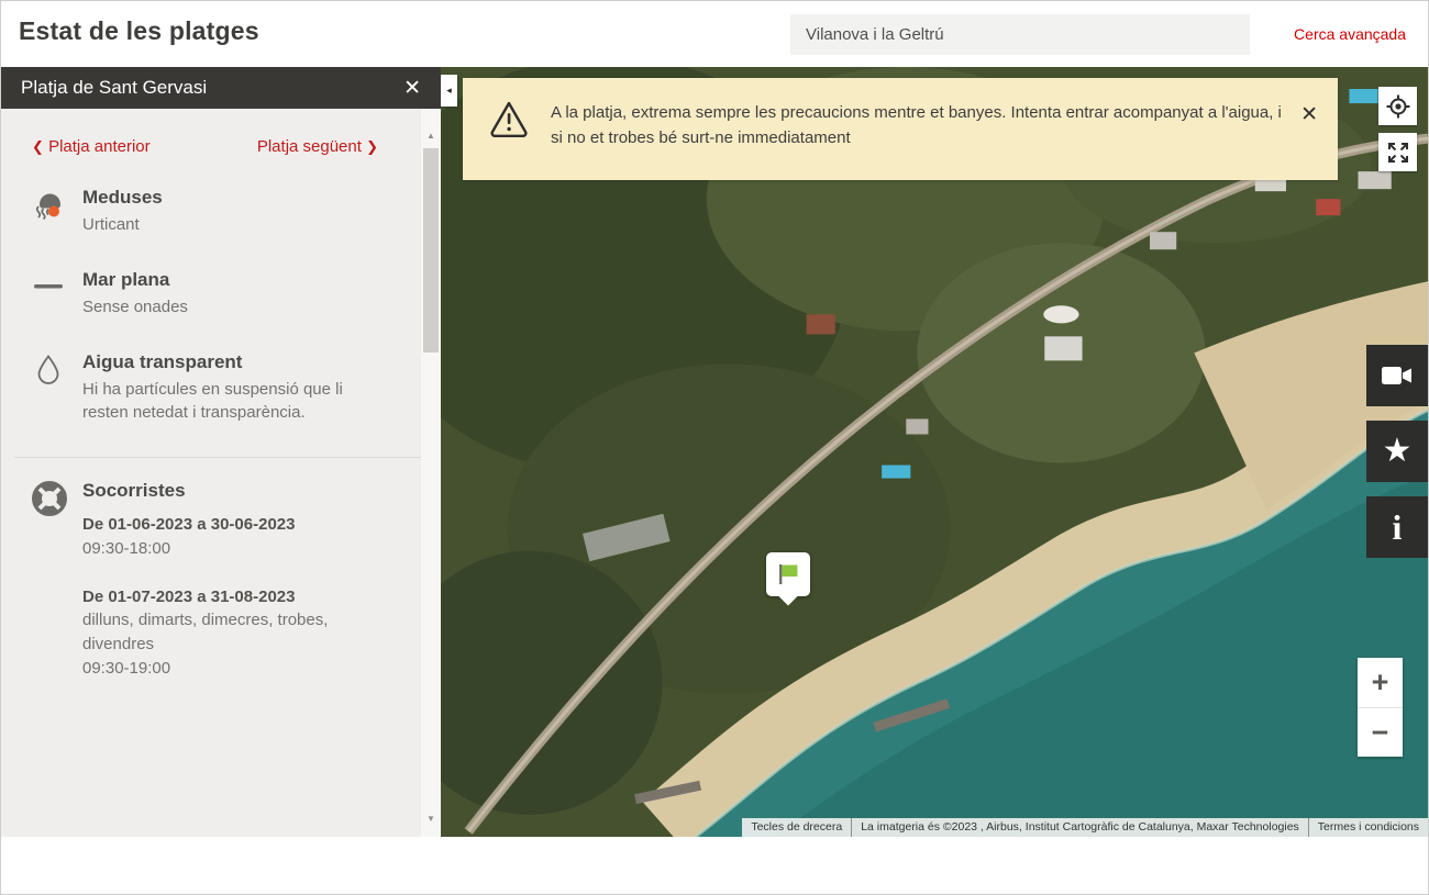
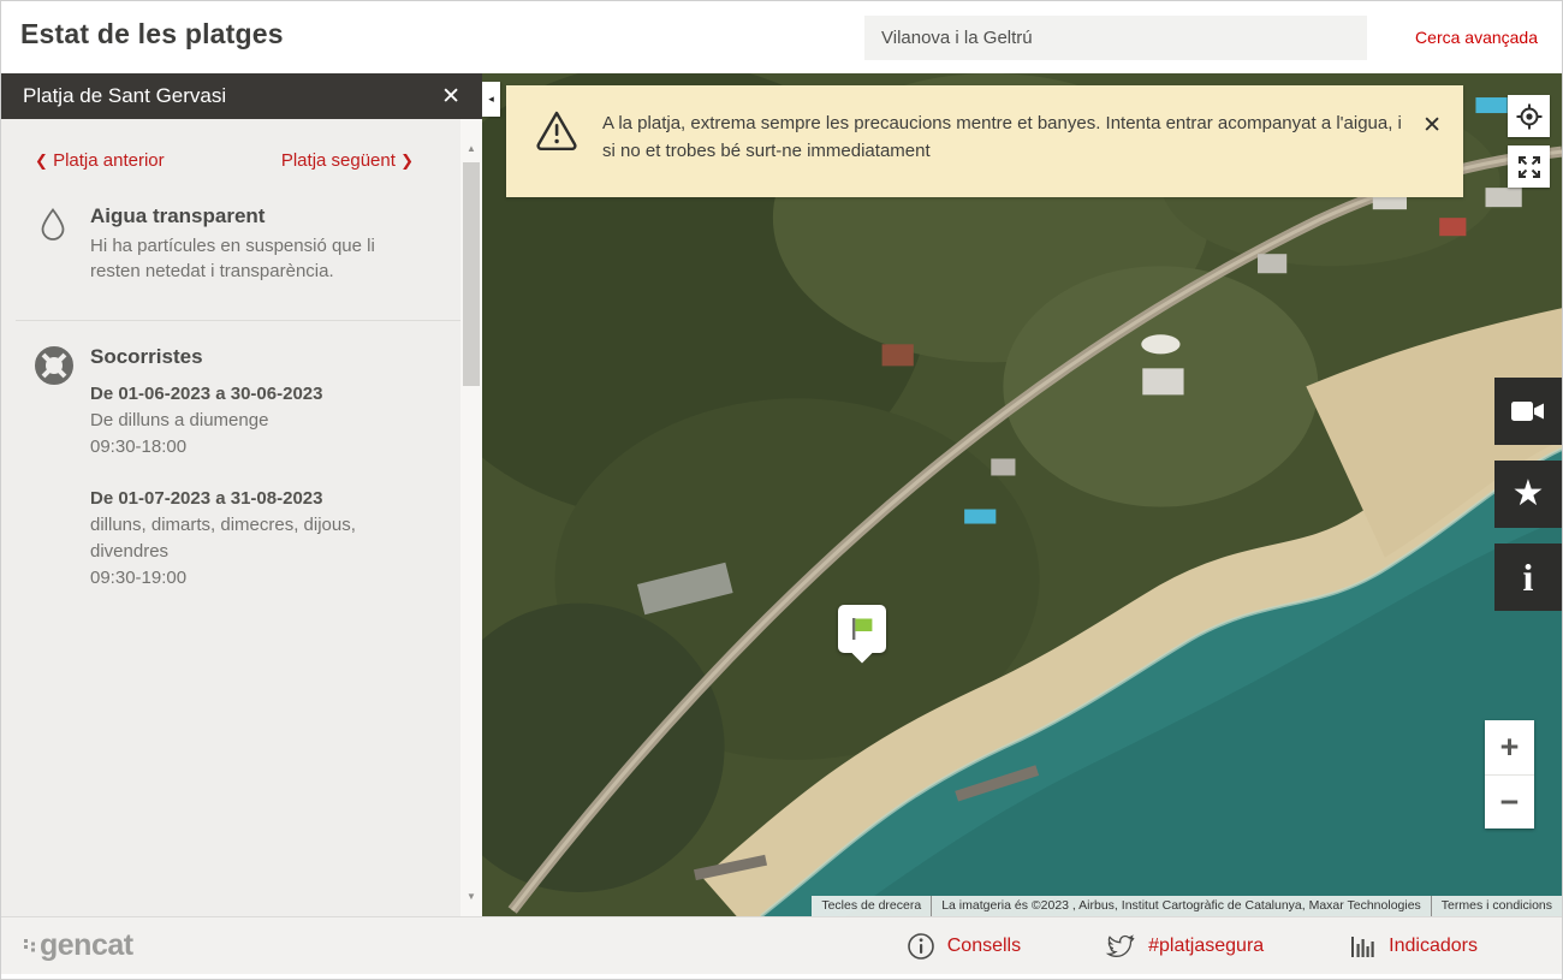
  Estat de les platges
  Vilanova i la Geltrú
  Cerca avançada
  Platja de Sant Gervasi
  ✕
  ❮ Platja anterior
  Platja següent ❯
- Meduses
- Urticant
- Mar plana
- Sense onades
  Aigua transparent
  Hi ha partícules en suspensió que li resten netedat i transparència.
  Socorristes
  De 01-06-2023 a 30-06-2023
+ De dilluns a diumenge
  09:30-18:00
  De 01-07-2023 a 31-08-2023
- dilluns, dimarts, dimecres, trobes, divendres
+ dilluns, dimarts, dimecres, dijous, divendres
  09:30-19:00
  ▲
  ▼
  ◂
  A la platja, extrema sempre les precaucions mentre et banyes. Intenta entrar acompanyat a l'aigua, i si no et trobes bé surt-ne immediatament
  ✕
  ★
  i
  +
  −
  Tecles de drecera
  La imatgeria és ©2023 , Airbus, Institut Cartogràfic de Catalunya, Maxar Technologies
  Termes i condicions
+ gencat
+ Consells
+ #platjasegura
+ Indicadors
